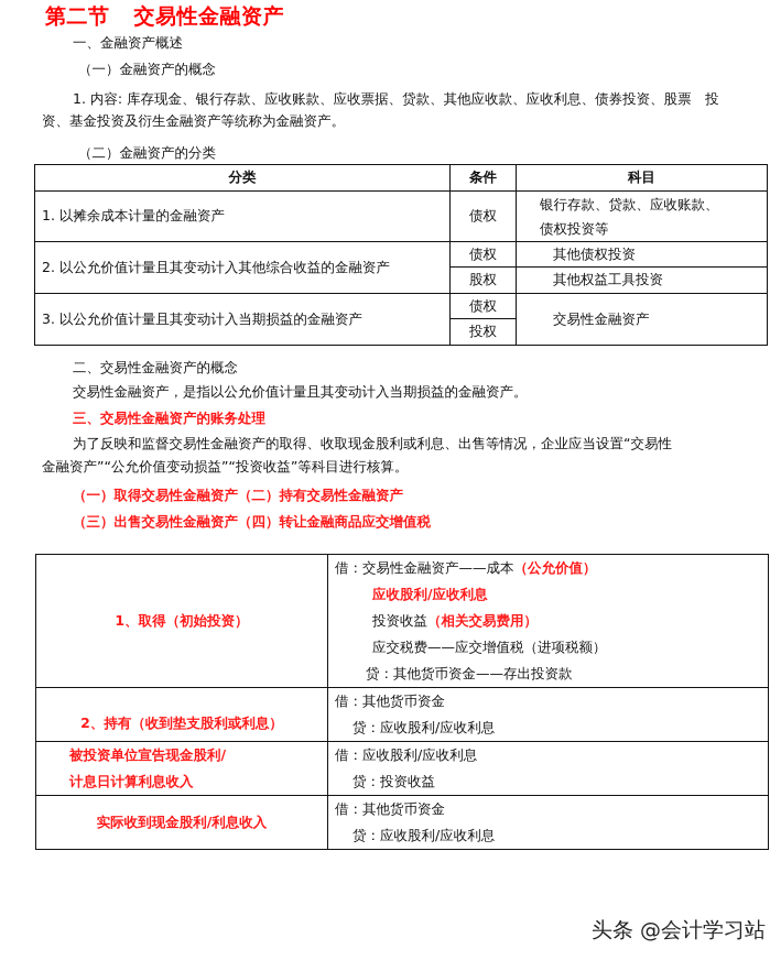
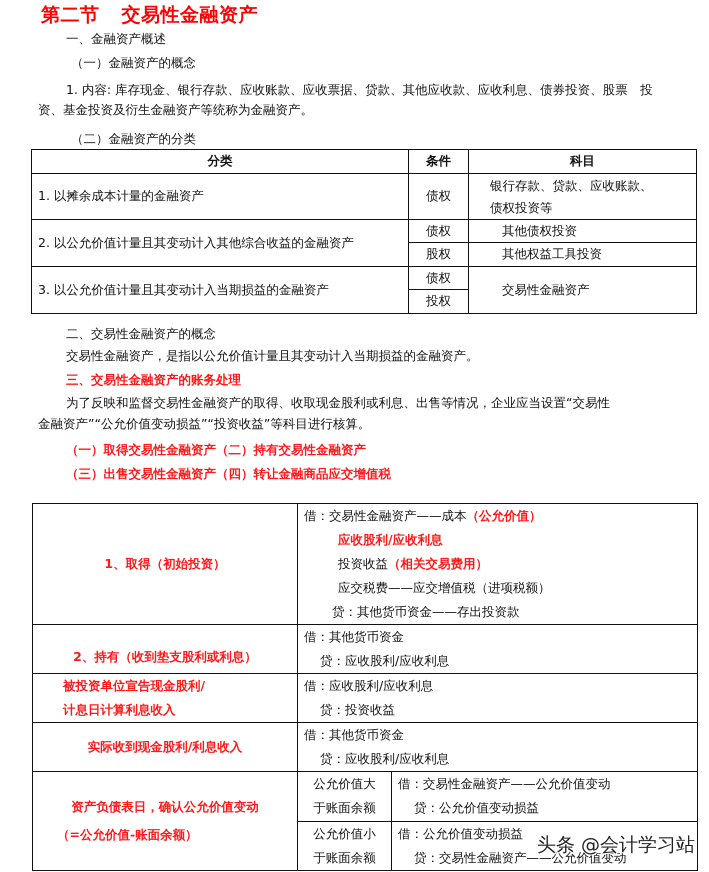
  第二节 交易性金融资产
  一、金融资产概述
  （一）金融资产的概念
  1. 内容: 库存现金、银行存款、应收账款、应收票据、贷款、其他应收款、应收利息、债券投资、股票 投
  资、基金投资及衍生金融资产等统称为金融资产。
  （二）金融资产的分类
  分类	条件	科目
  1. 以摊余成本计量的金融资产	债权	银行存款、贷款、应收账款、 债权投资等
  2. 以公允价值计量且其变动计入其他综合收益的金融资产	债权	其他债权投资
  股权	其他权益工具投资
  3. 以公允价值计量且其变动计入当期损益的金融资产	债权	交易性金融资产
  投权
  二、交易性金融资产的概念
  交易性金融资产，是指以公允价值计量且其变动计入当期损益的金融资产。
  三、交易性金融资产的账务处理
  为了反映和监督交易性金融资产的取得、收取现金股利或利息、出售等情况，企业应当设置“交易性
  金融资产”“公允价值变动损益”“投资收益”等科目进行核算。
  （一）取得交易性金融资产（二）持有交易性金融资产
  （三）出售交易性金融资产（四）转让金融商品应交增值税
  1、取得（初始投资）	借：交易性金融资产——成本（公允价值） 应收股利/应收利息 投资收益（相关交易费用） 应交税费——应交增值税（进项税额） 贷：其他货币资金——存出投资款
  2、持有（收到垫支股利或利息）	借：其他货币资金 贷：应收股利/应收利息
  被投资单位宣告现金股利/ 计息日计算利息收入	借：应收股利/应收利息 贷：投资收益
  实际收到现金股利/利息收入	借：其他货币资金 贷：应收股利/应收利息
+ 资产负债表日，确认公允价值变动 （=公允价值-账面余额）
+ 公允价值大 于账面余额	借：交易性金融资产——公允价值变动 贷：公允价值变动损益
+ 公允价值小 于账面余额	借：公允价值变动损益 贷：交易性金融资产——公允价值变动
  头条 @会计学习站
